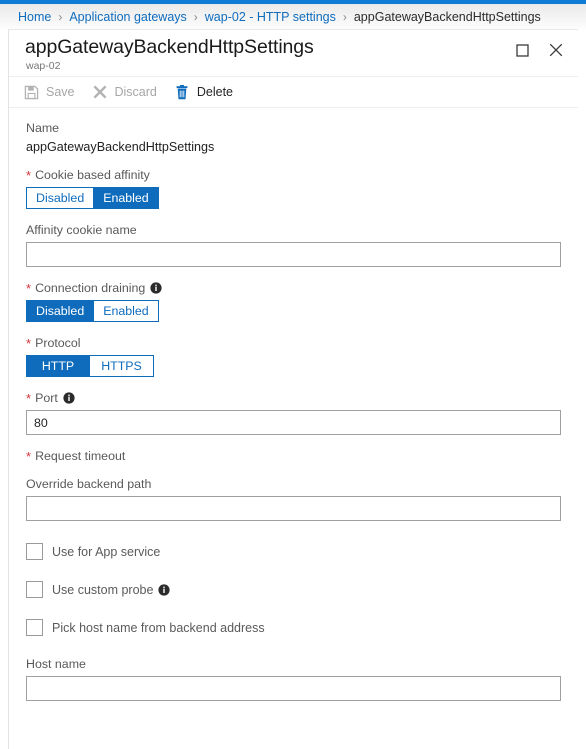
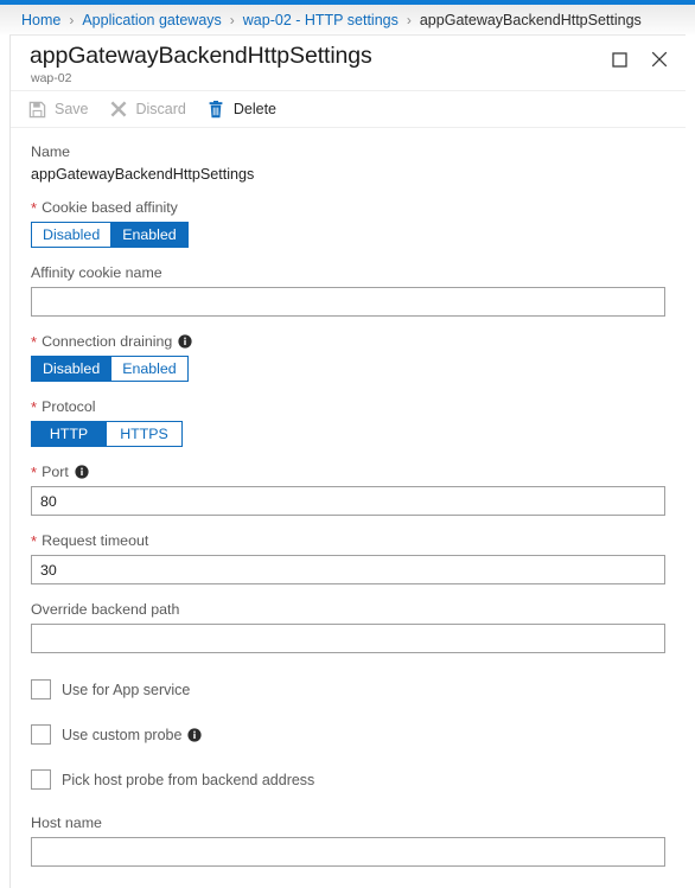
  Home
  ›
  Application gateways
  ›
  wap-02 - HTTP settings
  ›
  appGatewayBackendHttpSettings
  appGatewayBackendHttpSettings
  wap-02
  Save
  Discard
  Delete
  Name
  appGatewayBackendHttpSettings
  *
  Cookie based affinity
  Disabled
  Enabled
  Affinity cookie name
  *
  Connection draining
  Disabled
  Enabled
  *
  Protocol
  HTTP
  HTTPS
  *
  Port
  80
  *
  Request timeout
+ 30
  Override backend path
  Use for App service
  Use custom probe
- Pick host name from backend address
+ Pick host probe from backend address
  Host name
